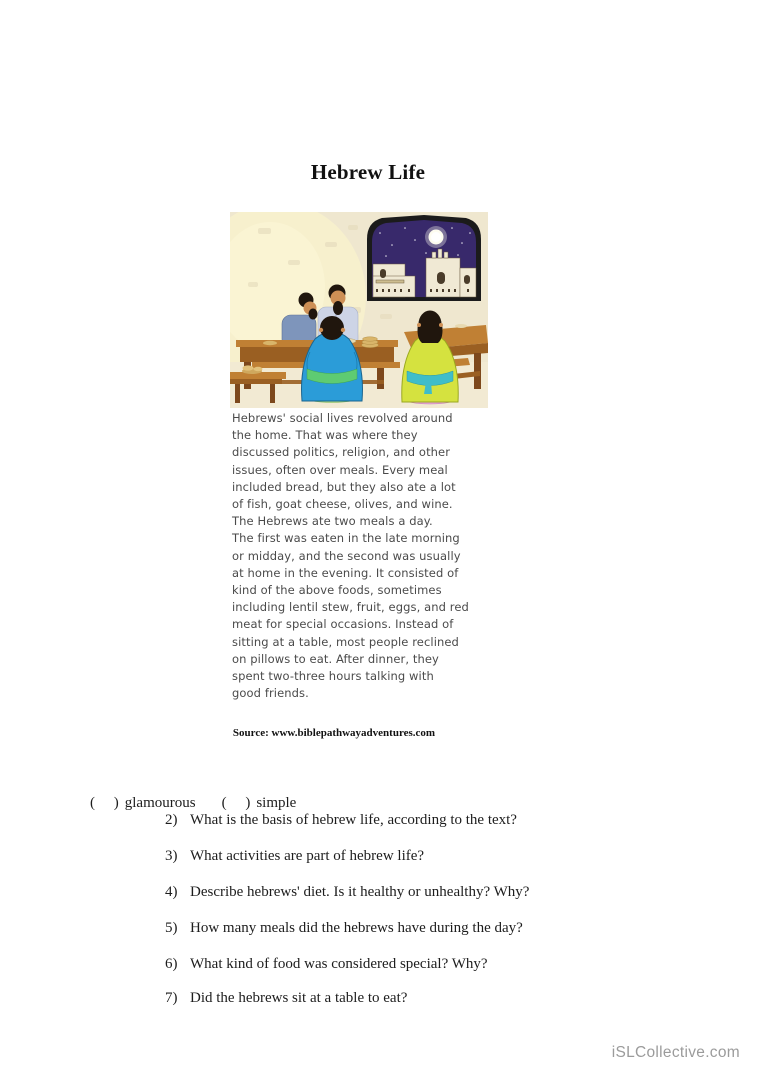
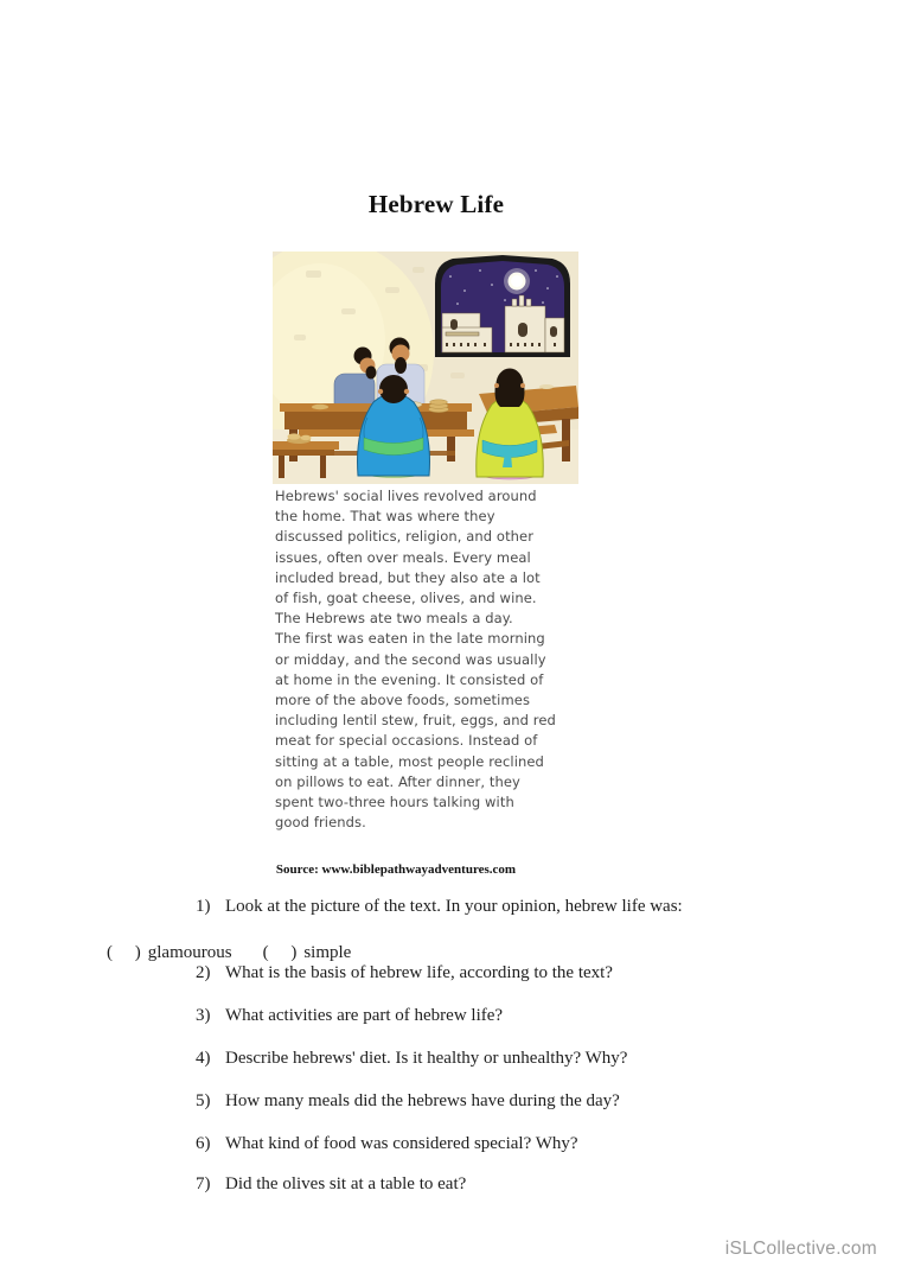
  Hebrew Life
  Hebrews' social lives revolved around
  the home. That was where they
  discussed politics, religion, and other
  issues, often over meals. Every meal
  included bread, but they also ate a lot
  of fish, goat cheese, olives, and wine.
  The Hebrews ate two meals a day.
  The first was eaten in the late morning
  or midday, and the second was usually
  at home in the evening. It consisted of
- kind of the above foods, sometimes
+ more of the above foods, sometimes
  including lentil stew, fruit, eggs, and red
  meat for special occasions. Instead of
  sitting at a table, most people reclined
  on pillows to eat. After dinner, they
  spent two-three hours talking with
  good friends.
  Source: www.biblepathwayadventures.com
+ 1)
+ Look at the picture of the text. In your opinion, hebrew life was:
  ( ) glamourous ( ) simple
  2)
  What is the basis of hebrew life, according to the text?
  3)
  What activities are part of hebrew life?
  4)
  Describe hebrews' diet. Is it healthy or unhealthy? Why?
  5)
  How many meals did the hebrews have during the day?
  6)
  What kind of food was considered special? Why?
  7)
- Did the hebrews sit at a table to eat?
+ Did the olives sit at a table to eat?
  iSLCollective.com
